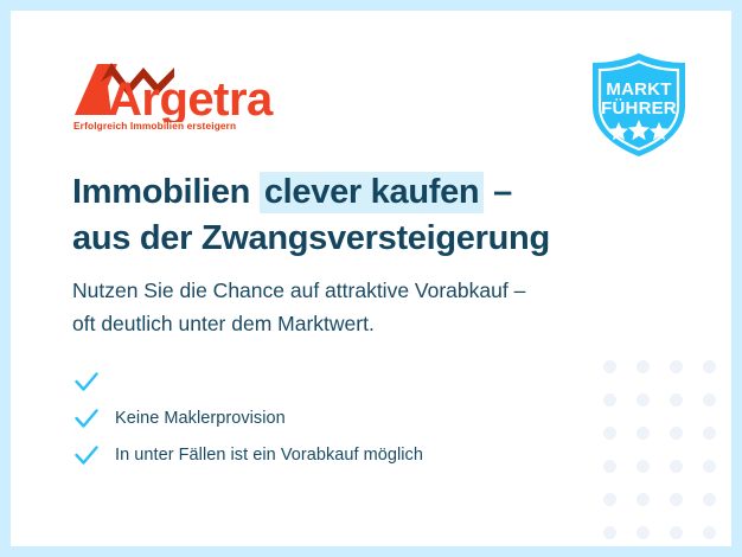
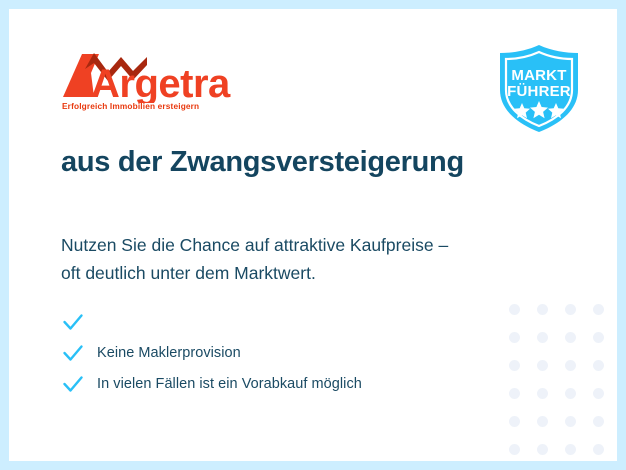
  Argetra
  Erfolgreich Immobilien ersteigern
  MARKT
  FÜHRER
- Immobilien clever kaufen –
  aus der Zwangsversteigerung
- Nutzen Sie die Chance auf attraktive Vorabkauf –
+ Nutzen Sie die Chance auf attraktive Kaufpreise –
  oft deutlich unter dem Marktwert.
  Keine Maklerprovision
- In unter Fällen ist ein Vorabkauf möglich
+ In vielen Fällen ist ein Vorabkauf möglich
